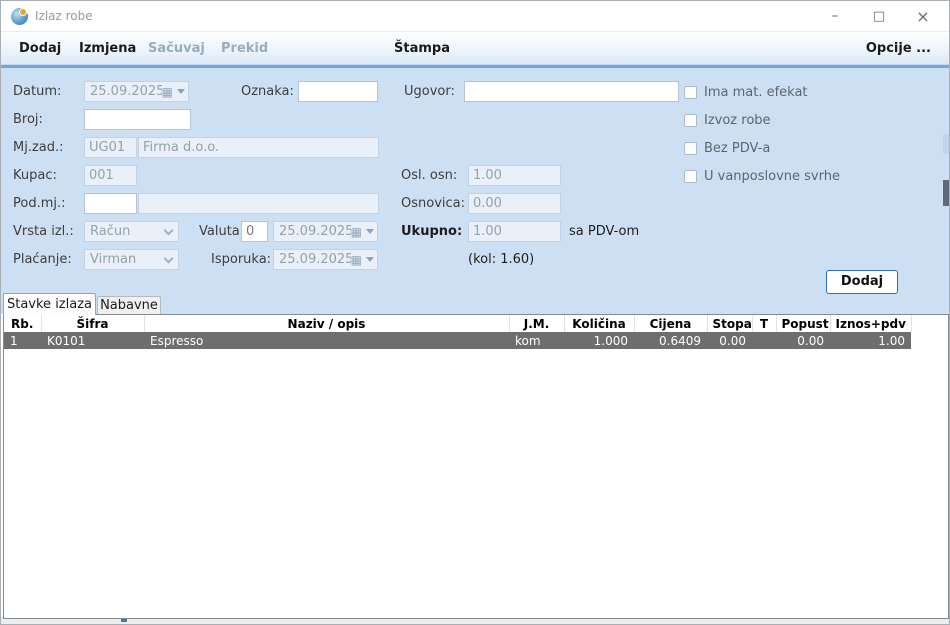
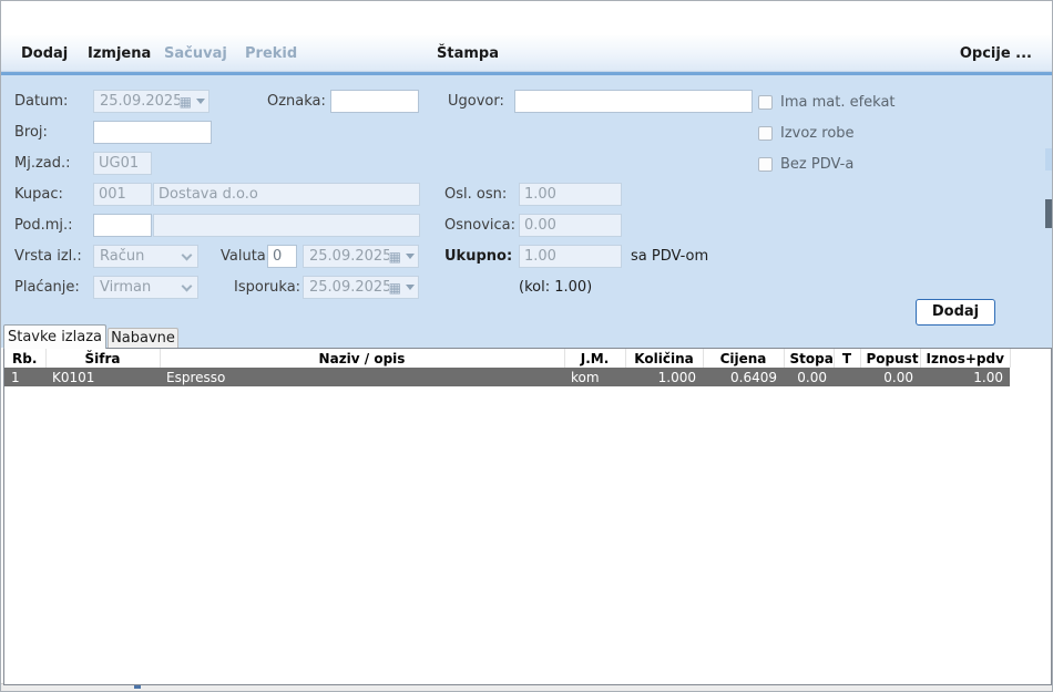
- Izlaz robe
- –
- □
- ×
  Dodaj
  Izmjena
  Sačuvaj
  Prekid
  Štampa
  Opcije ...
  Datum:
  25.09.2025
  ▦
  Oznaka:
  Ugovor:
  Broj:
  Mj.zad.:
  UG01
- Firma d.o.o.
  Kupac:
  001
+ Dostava d.o.o
  Osl. osn:
  1.00
  Pod.mj.:
  Osnovica:
  0.00
  Vrsta izl.:
  Račun
  Valuta
  0
  25.09.2025
  ▦
  Ukupno:
  1.00
  sa PDV-om
  Plaćanje:
  Virman
  Isporuka:
  25.09.2025
  ▦
- (kol: 1.60)
+ (kol: 1.00)
  Ima mat. efekat
  Izvoz robe
  Bez PDV-a
- U vanposlovne svrhe
  Dodaj
  Stavke izlaza
  Nabavne
  Rb.	Šifra	Naziv / opis	J.M.	Količina	Cijena	Stopa	T	Popust	Iznos+pdv
  1	K0101	Espresso	kom	1.000	0.6409	0.00		0.00	1.00
